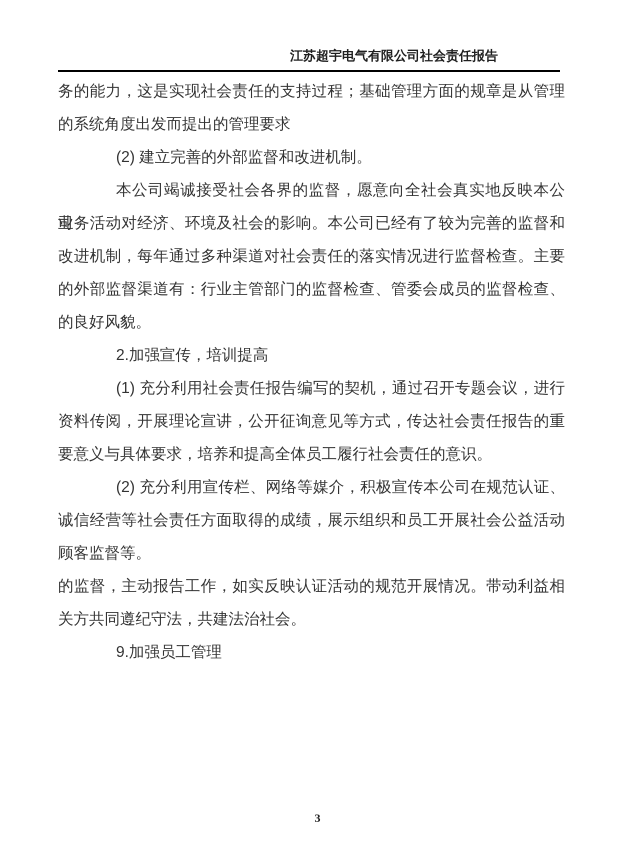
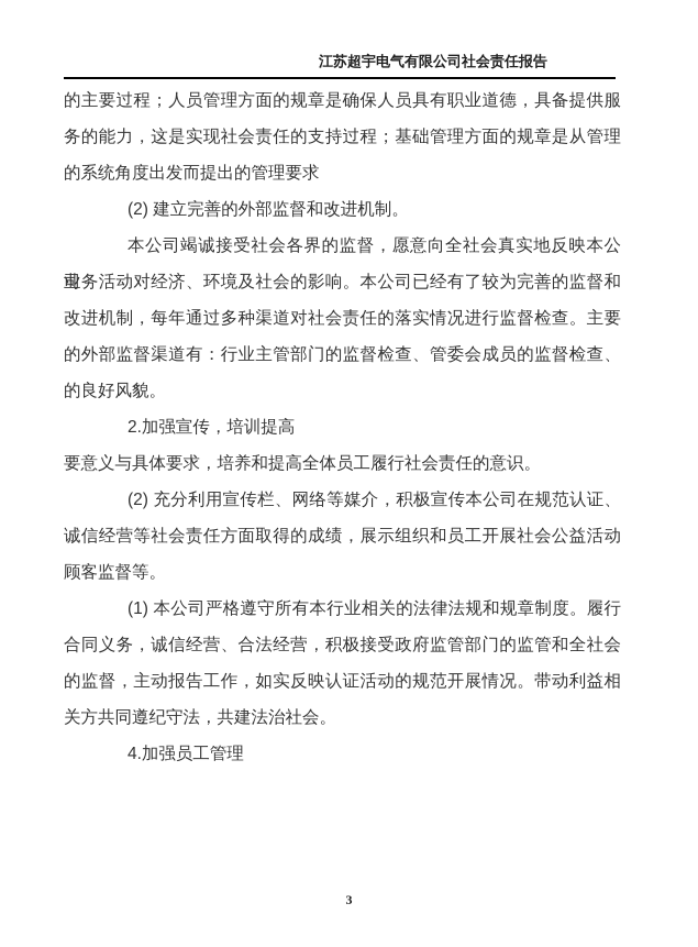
  江苏超宇电气有限公司社会责任报告
+ 的主要过程；人员管理方面的规章是确保人员具有职业道德，具备提供服
  务的能力，这是实现社会责任的支持过程；基础管理方面的规章是从管理
  的系统角度出发而提出的管理要求
  (2) 建立完善的外部监督和改进机制。
  本公司竭诚接受社会各界的监督，愿意向全社会真实地反映本公司
  业务活动对经济、环境及社会的影响。本公司已经有了较为完善的监督和
  改进机制，每年通过多种渠道对社会责任的落实情况进行监督检查。主要
  的外部监督渠道有：行业主管部门的监督检查、管委会成员的监督检查、
  的良好风貌。
  2.加强宣传，培训提高
- (1) 充分利用社会责任报告编写的契机，通过召开专题会议，进行
- 资料传阅，开展理论宣讲，公开征询意见等方式，传达社会责任报告的重
  要意义与具体要求，培养和提高全体员工履行社会责任的意识。
  (2) 充分利用宣传栏、网络等媒介，积极宣传本公司在规范认证、
  诚信经营等社会责任方面取得的成绩，展示组织和员工开展社会公益活动
  顾客监督等。
+ (1) 本公司严格遵守所有本行业相关的法律法规和规章制度。履行
+ 合同义务，诚信经营、合法经营，积极接受政府监管部门的监管和全社会
  的监督，主动报告工作，如实反映认证活动的规范开展情况。带动利益相
  关方共同遵纪守法，共建法治社会。
- 9.加强员工管理
+ 4.加强员工管理
  3
